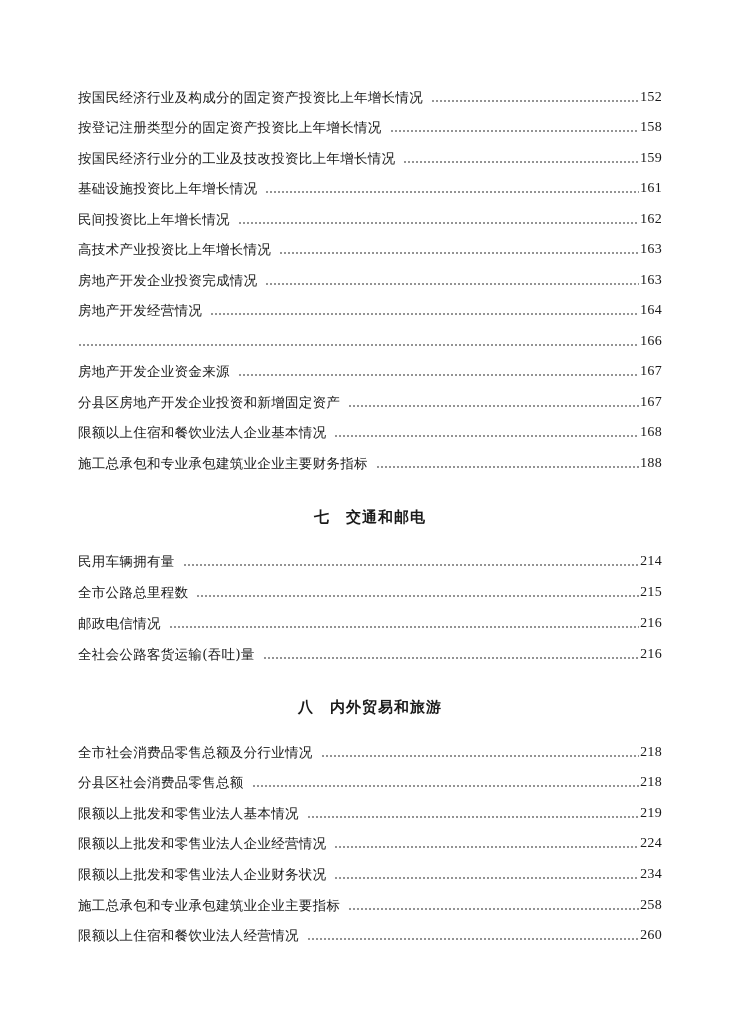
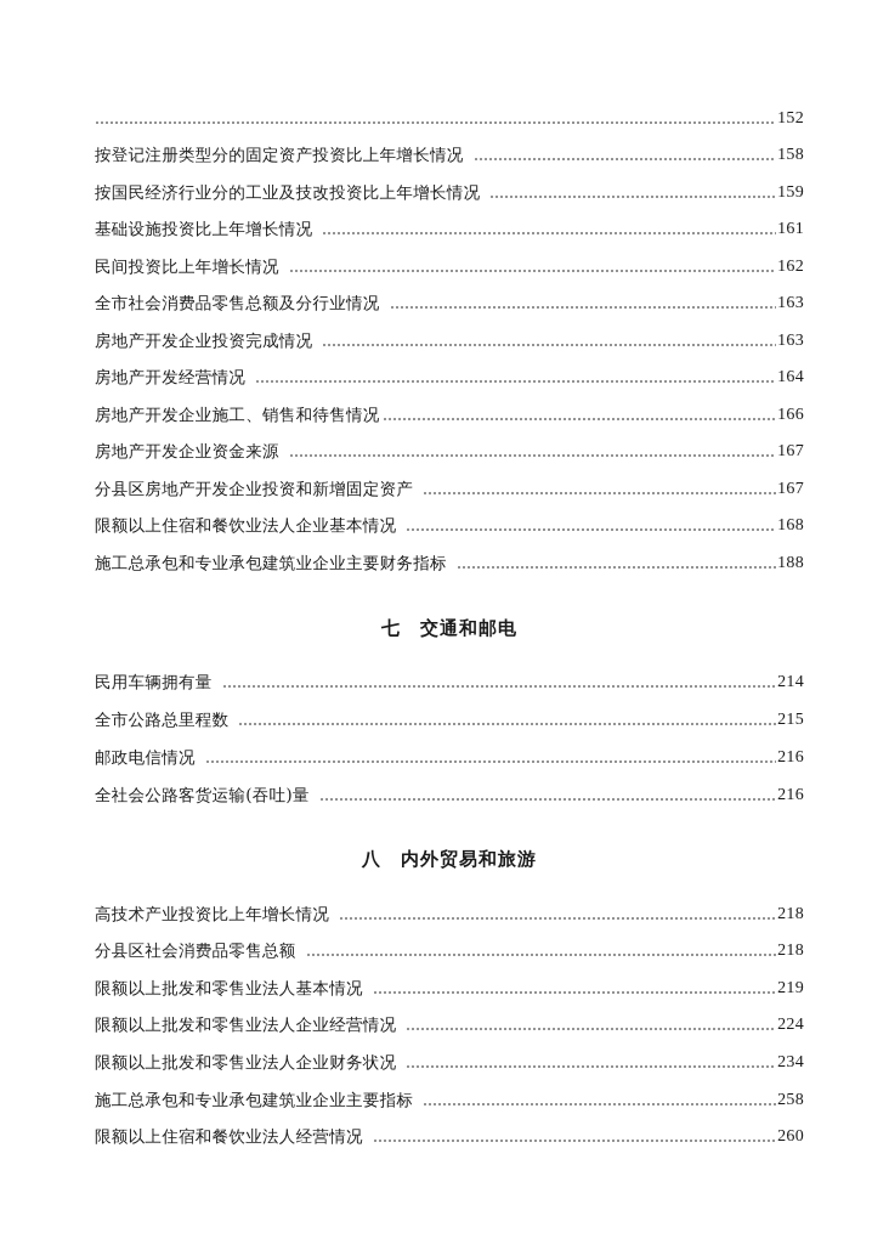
- 按国民经济行业及构成分的固定资产投资比上年增长情况
  152
  按登记注册类型分的固定资产投资比上年增长情况
  158
  按国民经济行业分的工业及技改投资比上年增长情况
  159
  基础设施投资比上年增长情况
  161
  民间投资比上年增长情况
  162
- 高技术产业投资比上年增长情况
+ 全市社会消费品零售总额及分行业情况
  163
  房地产开发企业投资完成情况
  163
  房地产开发经营情况
  164
+ 房地产开发企业施工、销售和待售情况
  166
  房地产开发企业资金来源
  167
  分县区房地产开发企业投资和新增固定资产
  167
  限额以上住宿和餐饮业法人企业基本情况
  168
  施工总承包和专业承包建筑业企业主要财务指标
  188
  七 交通和邮电
  民用车辆拥有量
  214
  全市公路总里程数
  215
  邮政电信情况
  216
  全社会公路客货运输(吞吐)量
  216
  八 内外贸易和旅游
- 全市社会消费品零售总额及分行业情况
+ 高技术产业投资比上年增长情况
  218
  分县区社会消费品零售总额
  218
  限额以上批发和零售业法人基本情况
  219
  限额以上批发和零售业法人企业经营情况
  224
  限额以上批发和零售业法人企业财务状况
  234
  施工总承包和专业承包建筑业企业主要指标
  258
  限额以上住宿和餐饮业法人经营情况
  260
